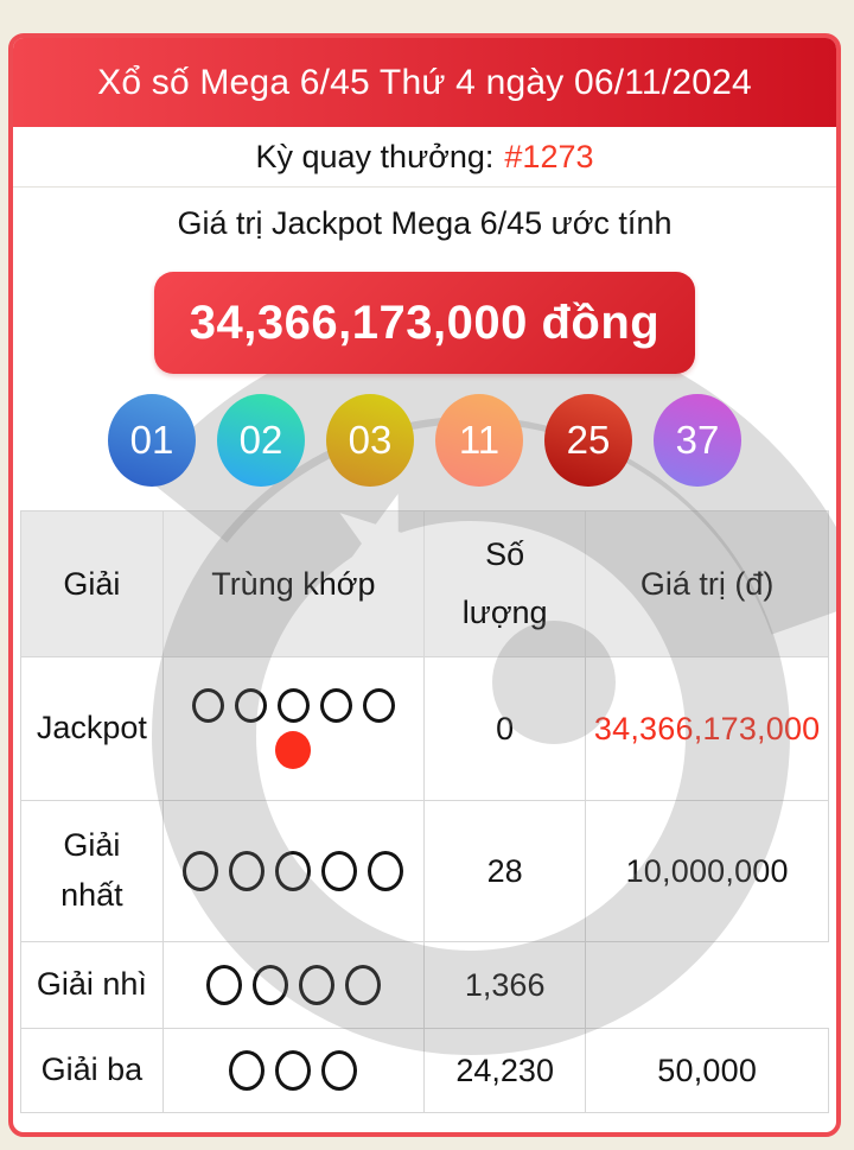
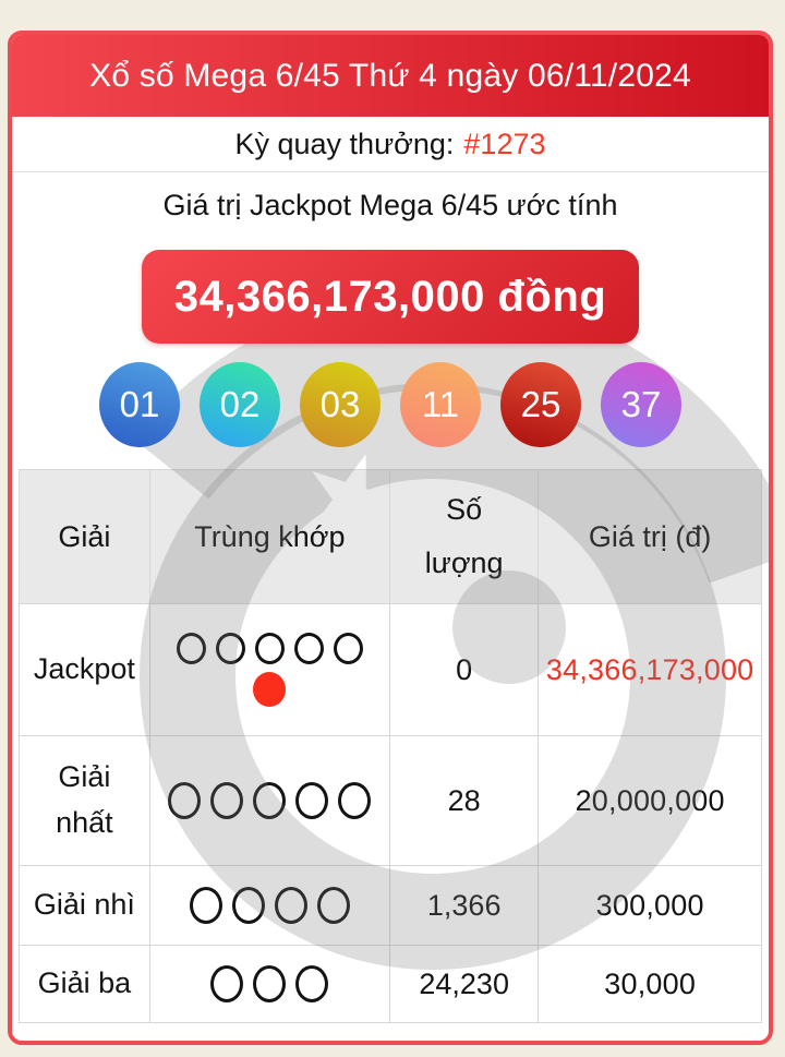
  Xổ số Mega 6/45 Thứ 4 ngày 06/11/2024
  Kỳ quay thưởng:
  #1273
  Giá trị Jackpot Mega 6/45 ước tính
  34,366,173,000 đồng
  01
  02
  03
  11
  25
  37
  Giải
  Trùng khớp
  Số lượng
  Giá trị (đ)
  Jackpot
  0
  34,366,173,000
  Giải nhất
  28
- 10,000,000
+ 20,000,000
  Giải nhì
  1,366
+ 300,000
  Giải ba
  24,230
- 50,000
+ 30,000
